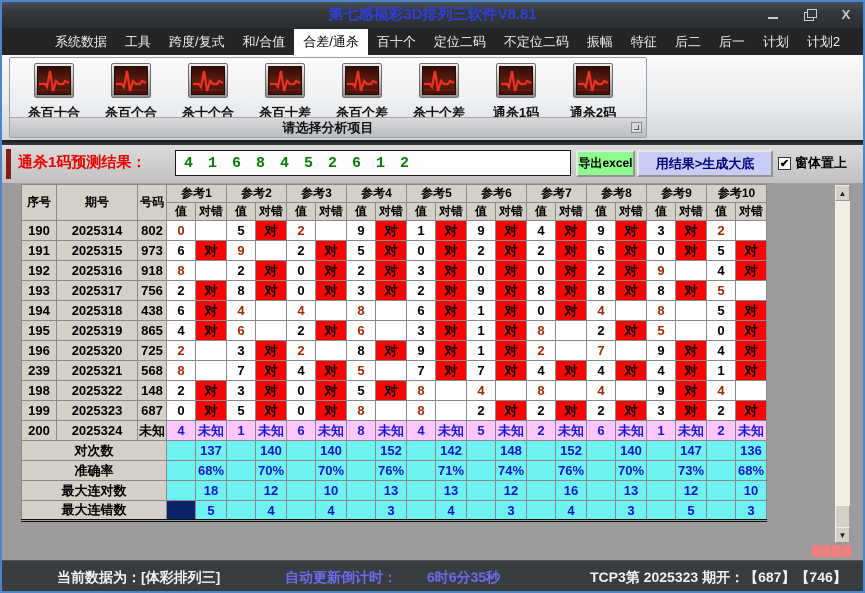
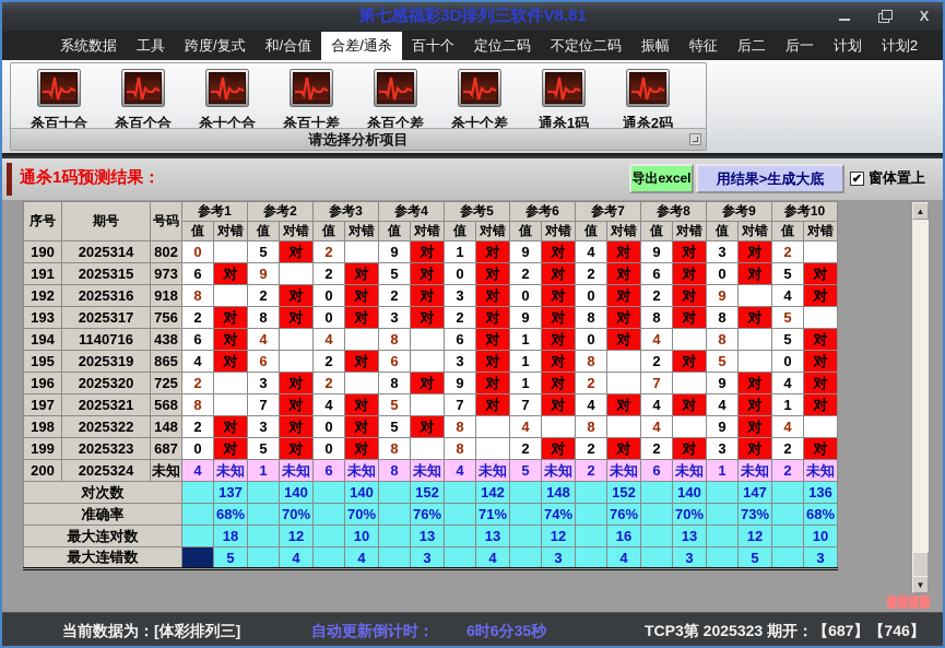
  第七感福彩3D排列三软件V8.81
  X
  系统数据
  工具
  跨度/复式
  和/合值
  合差/通杀
  百十个
  定位二码
  不定位二码
  振幅
  特征
  后二
  后一
  计划
  计划2
  杀百十合
  杀百个合
  杀十个合
  杀百十差
  杀百个差
  杀十个差
  通杀1码
  通杀2码
  请选择分析项目
  通杀1码预测结果：
- 4 1 6 8 4 5 2 6 1 2
  导出excel
  用结果>生成大底
  ✔
  窗体置上
  序号	期号	号码	参考1	参考2	参考3	参考4	参考5	参考6	参考7	参考8	参考9	参考10
  值	对错	值	对错	值	对错	值	对错	值	对错	值	对错	值	对错	值	对错	值	对错	值	对错
  190	2025314	802	0		5	对	2		9	对	1	对	9	对	4	对	9	对	3	对	2
  191	2025315	973	6	对	9		2	对	5	对	0	对	2	对	2	对	6	对	0	对	5	对
  192	2025316	918	8		2	对	0	对	2	对	3	对	0	对	0	对	2	对	9		4	对
  193	2025317	756	2	对	8	对	0	对	3	对	2	对	9	对	8	对	8	对	8	对	5
- 194	2025318	438	6	对	4		4		8		6	对	1	对	0	对	4		8		5	对
+ 194	1140716	438	6	对	4		4		8		6	对	1	对	0	对	4		8		5	对
  195	2025319	865	4	对	6		2	对	6		3	对	1	对	8		2	对	5		0	对
  196	2025320	725	2		3	对	2		8	对	9	对	1	对	2		7		9	对	4	对
- 239	2025321	568	8		7	对	4	对	5		7	对	7	对	4	对	4	对	4	对	1	对
+ 197	2025321	568	8		7	对	4	对	5		7	对	7	对	4	对	4	对	4	对	1	对
  198	2025322	148	2	对	3	对	0	对	5	对	8		4		8		4		9	对	4
  199	2025323	687	0	对	5	对	0	对	8		8		2	对	2	对	2	对	3	对	2	对
  200	2025324	未知	4	未知	1	未知	6	未知	8	未知	4	未知	5	未知	2	未知	6	未知	1	未知	2	未知
  对次数		137		140		140		152		142		148		152		140		147		136
  准确率		68%		70%		70%		76%		71%		74%		76%		70%		73%		68%
  最大连对数		18		12		10		13		13		12		16		13		12		10
  最大连错数		5		4		4		3		4		3		4		3		5		3
  ▲
  ▼
  当前数据为：[体彩排列三]
  自动更新倒计时：
  6时6分35秒
  TCP3第 2025323 期开：【687】【746】
